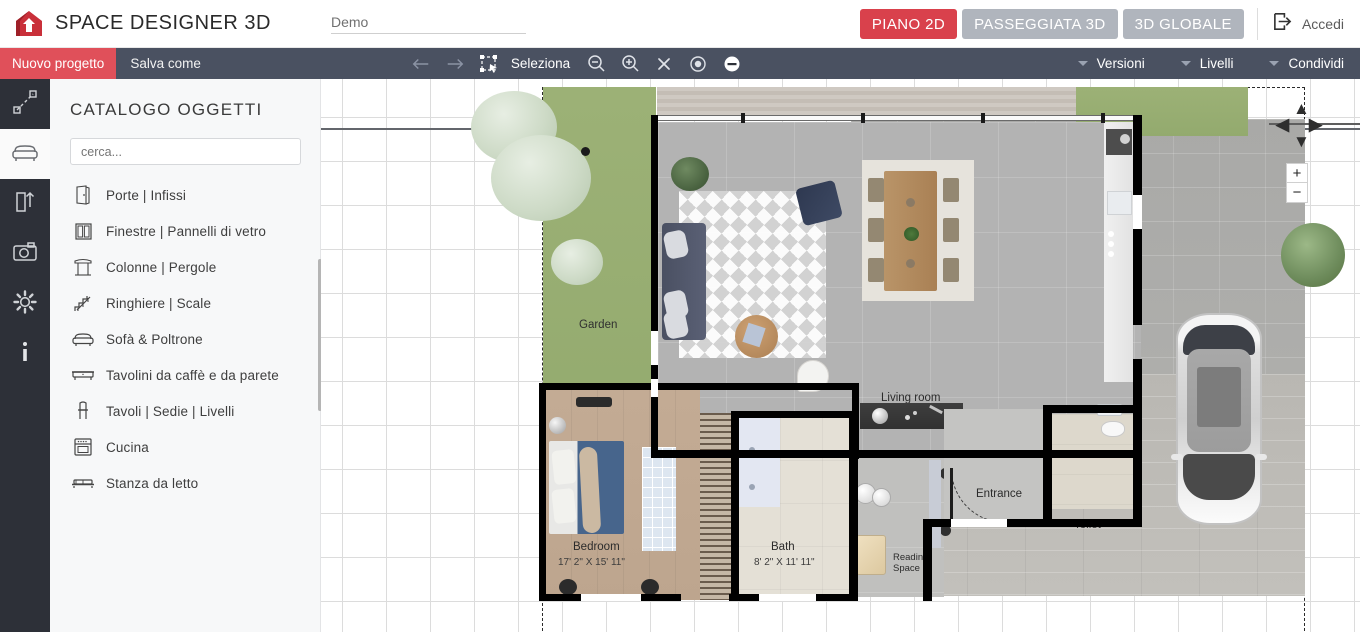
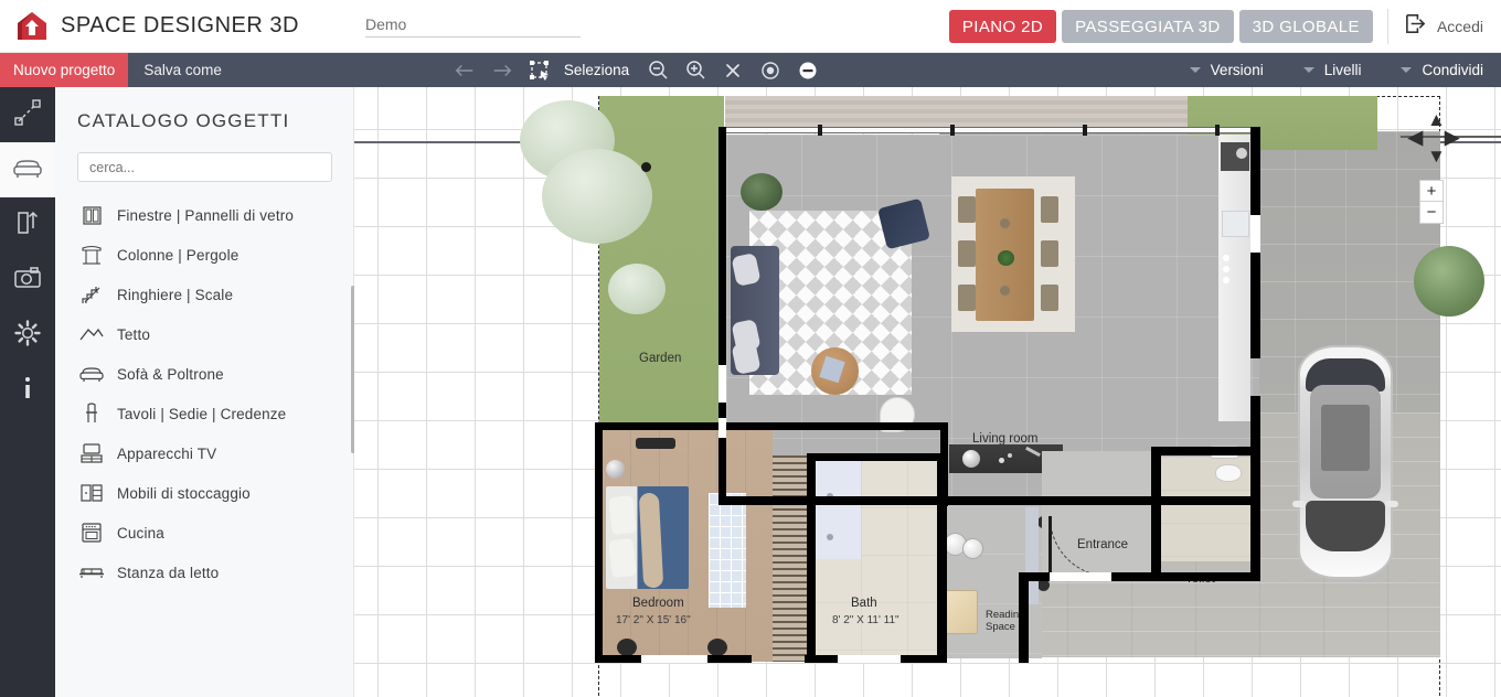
  SPACE DESIGNER 3D
  Demo
  PIANO 2D
  PASSEGGIATA 3D
  3D GLOBALE
  Accedi
  Nuovo progetto
  Salva come
  Seleziona
  Versioni
  Livelli
  Condividi
  CATALOGO OGGETTI
  cerca...
- Porte | Infissi
  Finestre | Pannelli di vetro
  Colonne | Pergole
  Ringhiere | Scale
+ Tetto
  Sofà & Poltrone
- Tavolini da caffè e da parete
- Tavoli | Sedie | Livelli
+ Tavoli | Sedie | Credenze
+ Apparecchi TV
+ Mobili di stoccaggio
  Cucina
  Stanza da letto
  Garden
  Living room
  Bedroom
- 17' 2" X 15' 11"
+ 17' 2" X 15' 16"
  Bath
  8' 2" X 11' 11"
  Readin
  Space
  Entrance
  ▲
  ▼
  ◀
  ▶
  +
  −
